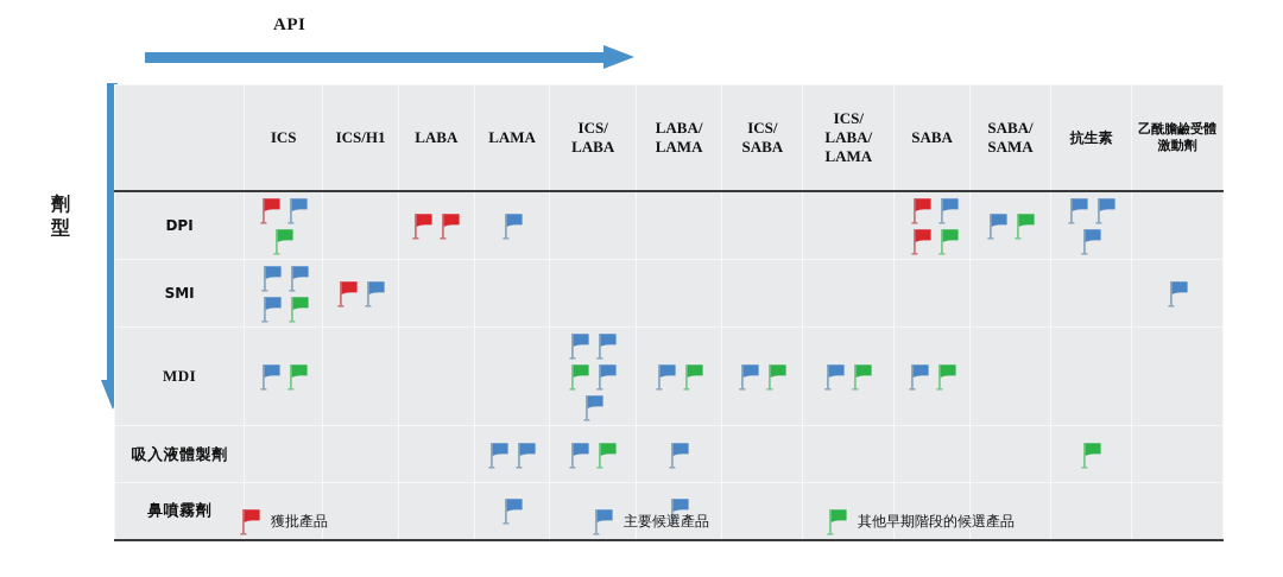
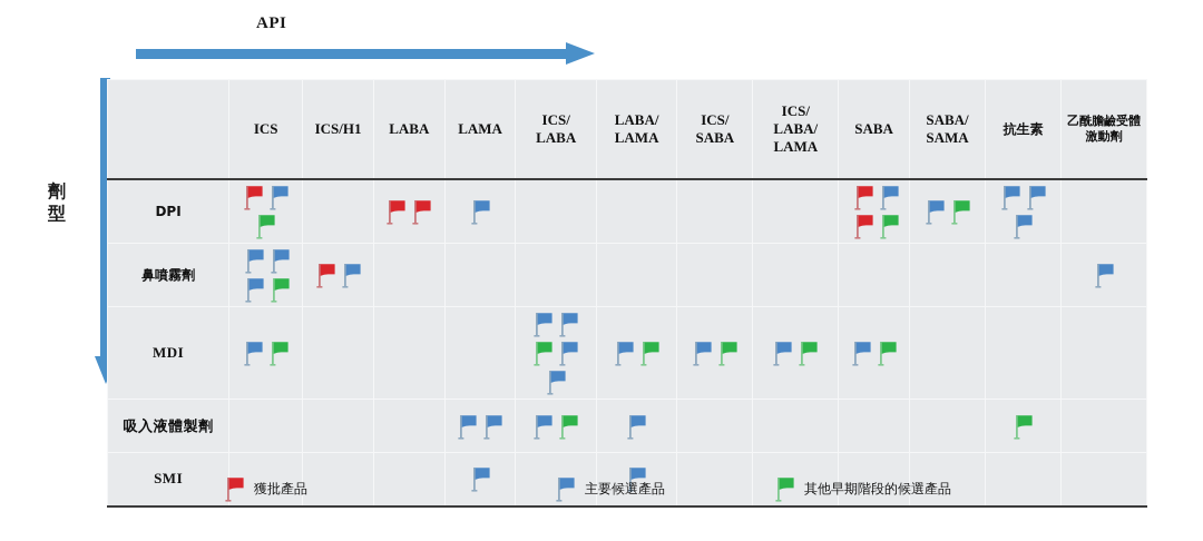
  API
  劑型
  	ICS	ICS/H1	LABA	LAMA	ICS/LABA	LABA/LAMA	ICS/SABA	ICS/LABA/LAMA	SABA	SABA/SAMA	抗生素	乙酰膽鹼受體激動劑
  DPI
- SMI
+ 鼻噴霧劑
  MDI
  吸入液體製劑
- 鼻噴霧劑
+ SMI
  獲批產品
  主要候選產品
  其他早期階段的候選產品
